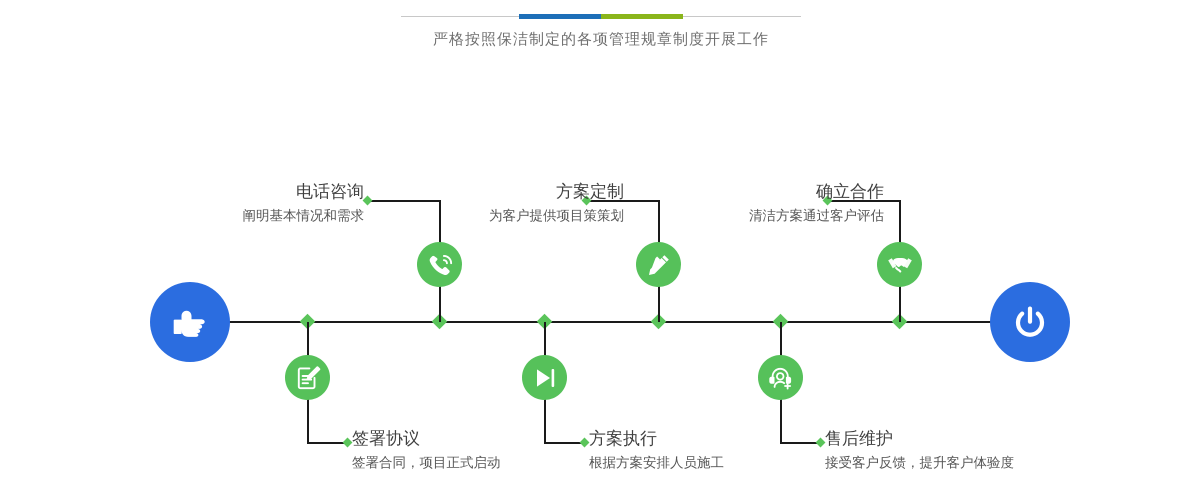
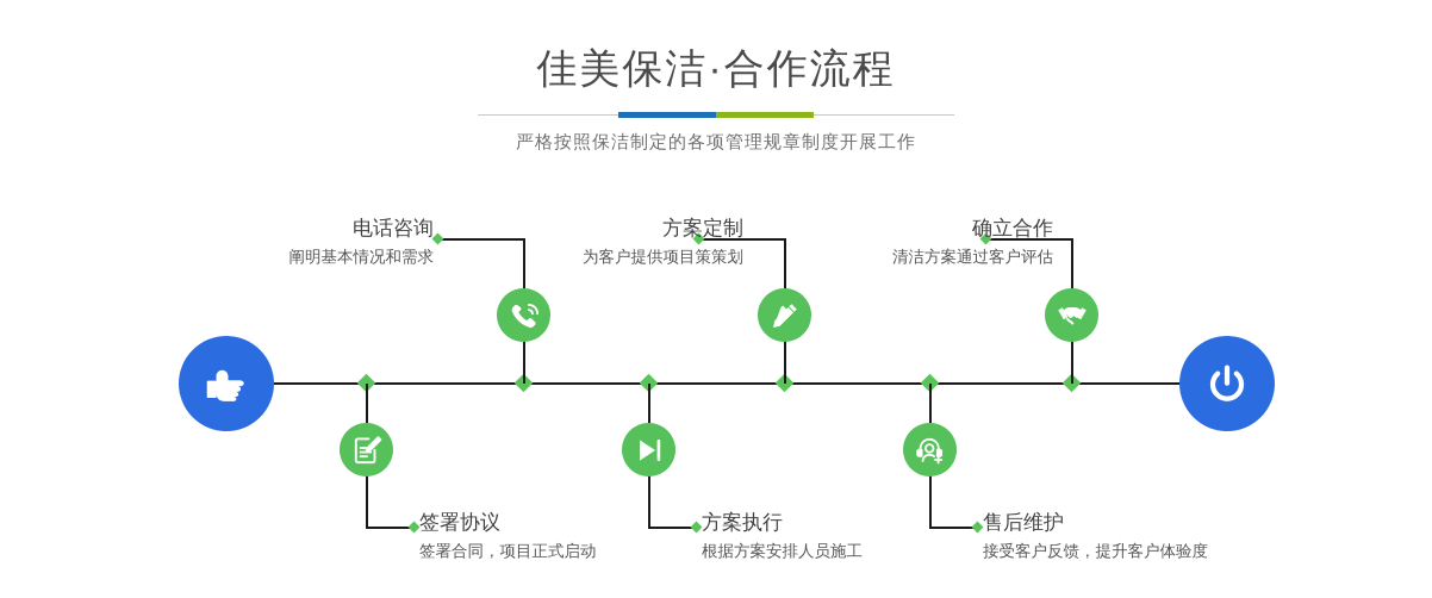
+ 佳美保洁·合作流程
  严格按照保洁制定的各项管理规章制度开展工作
  电话咨询
  阐明基本情况和需求
  签署协议
  签署合同，项目正式启动
  方案定制
  为客户提供项目策策划
  方案执行
  根据方案安排人员施工
  确立合作
  清洁方案通过客户评估
  售后维护
  接受客户反馈，提升客户体验度
